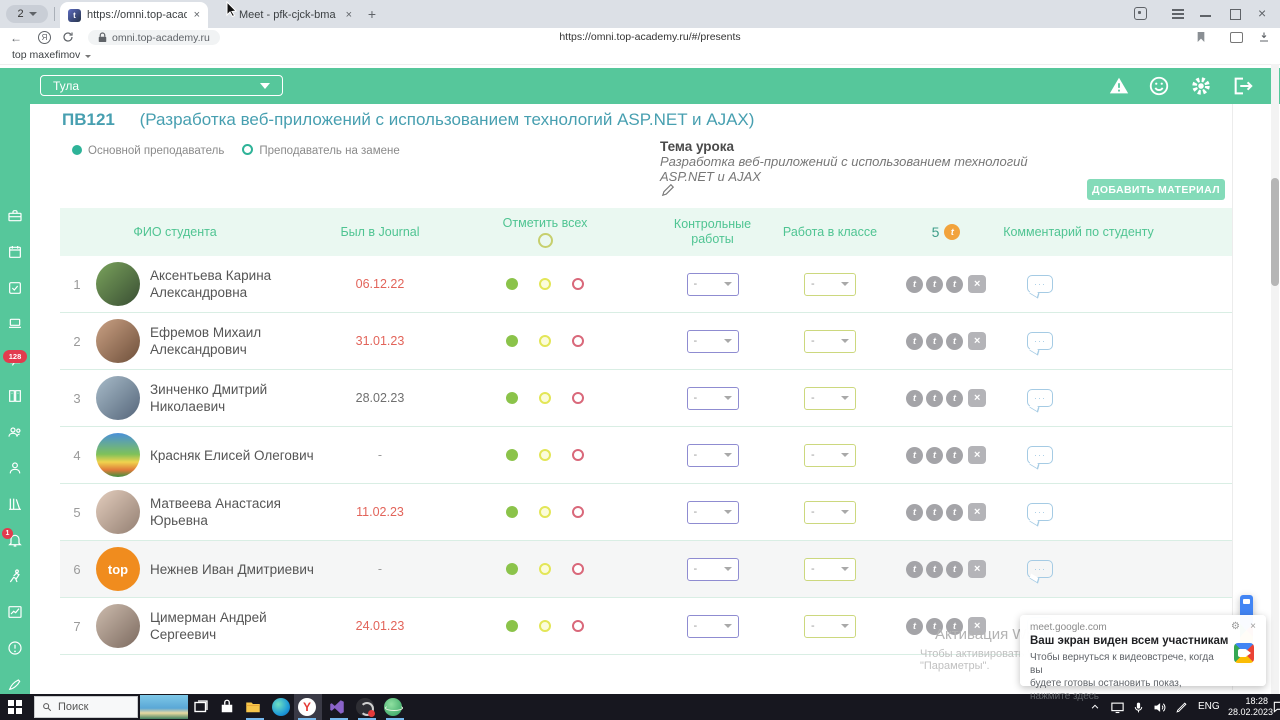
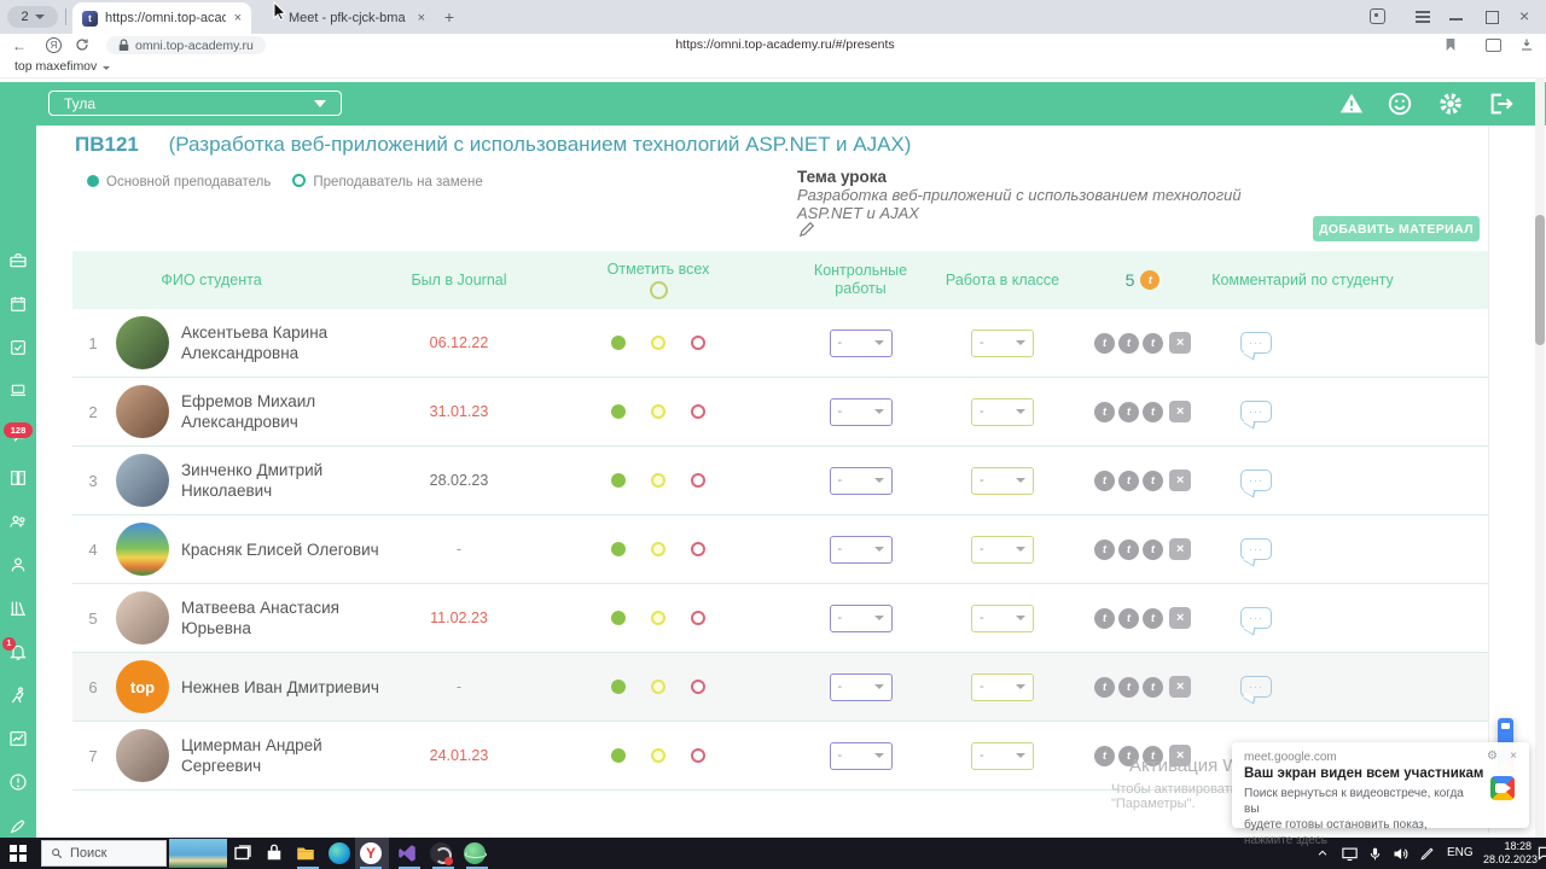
  2
  t
  https://omni.top-acad
  ×
  Meet - pfk-cjck-bma
  ×
  omni.top-academy.ru
  https://omni.top-academy.ru/#/presents
  top maxefimov
  128
  Тула
  ПВ121 (Разработка веб-приложений с использованием технологий ASP.NET и AJAX)
  Основной преподаватель
  Преподаватель на замене
  Тема урока
  Разработка веб-приложений с использованием технологий
  ASP.NET и AJAX
  ДОБАВИТЬ МАТЕРИАЛ
  ФИО студента
  Был в Journal
  Отметить всех
  Контрольные
  работы
  Работа в классе
  5
  Комментарий по студенту
  1
  Аксентьева Карина Александровна
  06.12.22
  -
  -
  2
  Ефремов Михаил Александрович
  31.01.23
  -
  -
  3
  Зинченко Дмитрий Николаевич
  28.02.23
  -
  -
  4
  Красняк Елисей Олегович
  -
  -
  -
  5
  Матвеева Анастасия Юрьевна
  11.02.23
  -
  -
  6
  top
  Нежнев Иван Дмитриевич
  -
  -
  -
  7
  Цимерман Андрей Сергеевич
  24.01.23
  -
  -
  meet.google.com
  ⚙
  ×
  Ваш экран виден всем участникам
- Чтобы вернуться к видеовстрече, когда вы
+ Поиск вернуться к видеовстрече, когда вы
  будете готовы остановить показ, нажмите здесь
  Поиск
  ENG
  18:28
  28.02.2023
